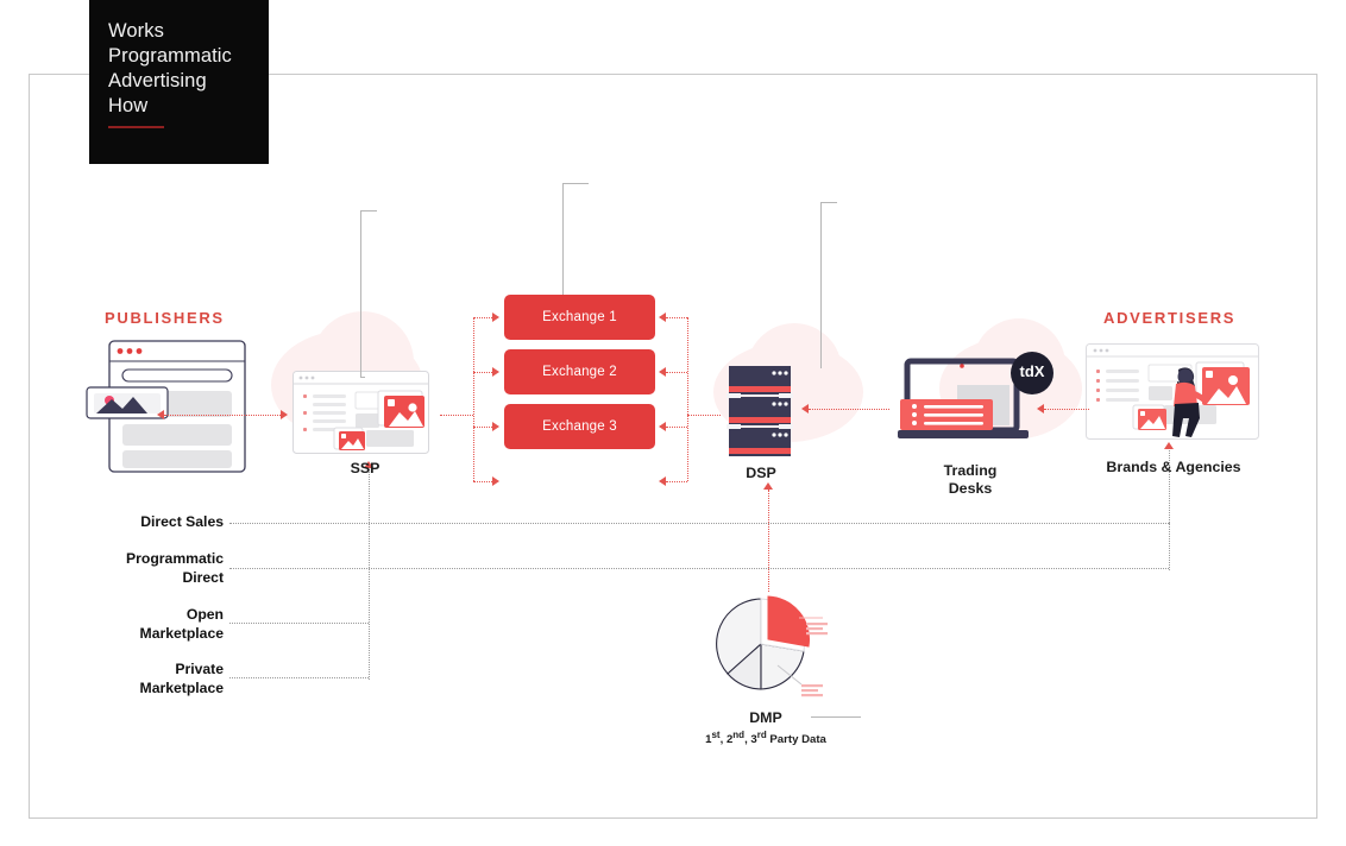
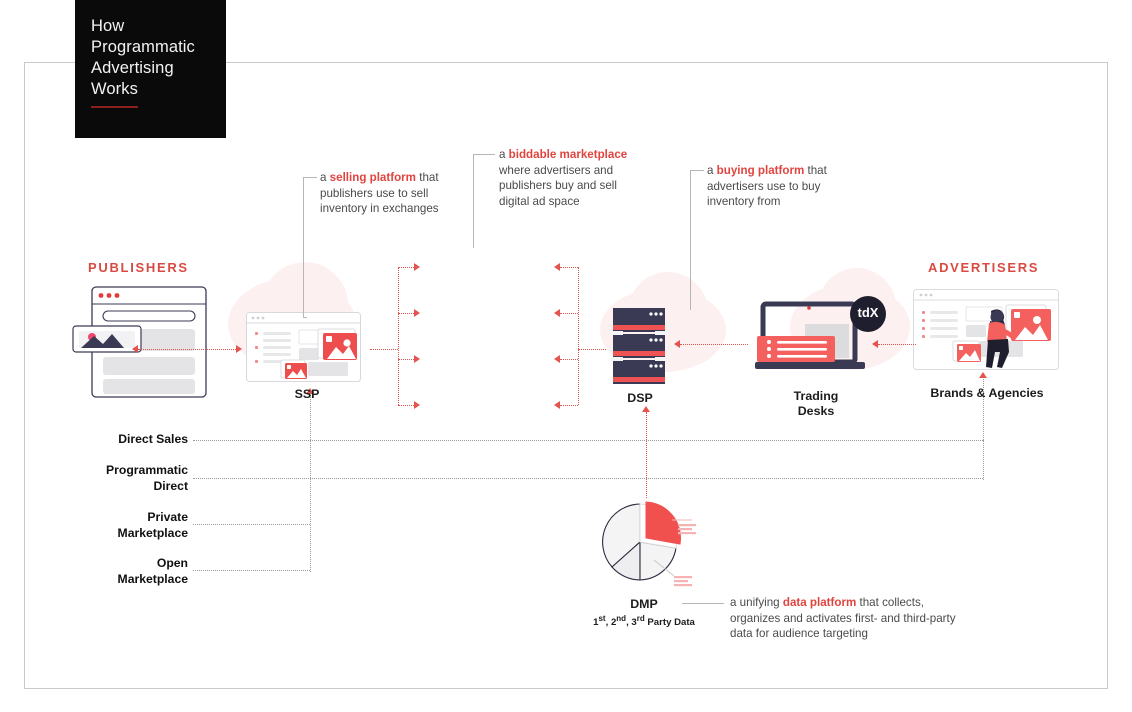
- Works
+ How
  Programmatic
  Advertising
- How
+ Works
  PUBLISHERS
  ADVERTISERS
  SSP
- Exchange 1
- Exchange 2
- Exchange 3
  DSP
  tdX
  Trading
  Desks
  Brands & Agencies
  DMP
  1st, 2nd, 3rd Party Data
  Direct Sales
  Programmatic
  Direct
- Open
+ Private
  Marketplace
- Private
+ Open
  Marketplace
+ a selling platform that publishers use to sell inventory in exchanges
+ a biddable marketplace where advertisers and publishers buy and sell digital ad space
+ a buying platform that advertisers use to buy inventory from
+ a unifying data platform that collects, organizes and activates first- and third-party data for audience targeting
